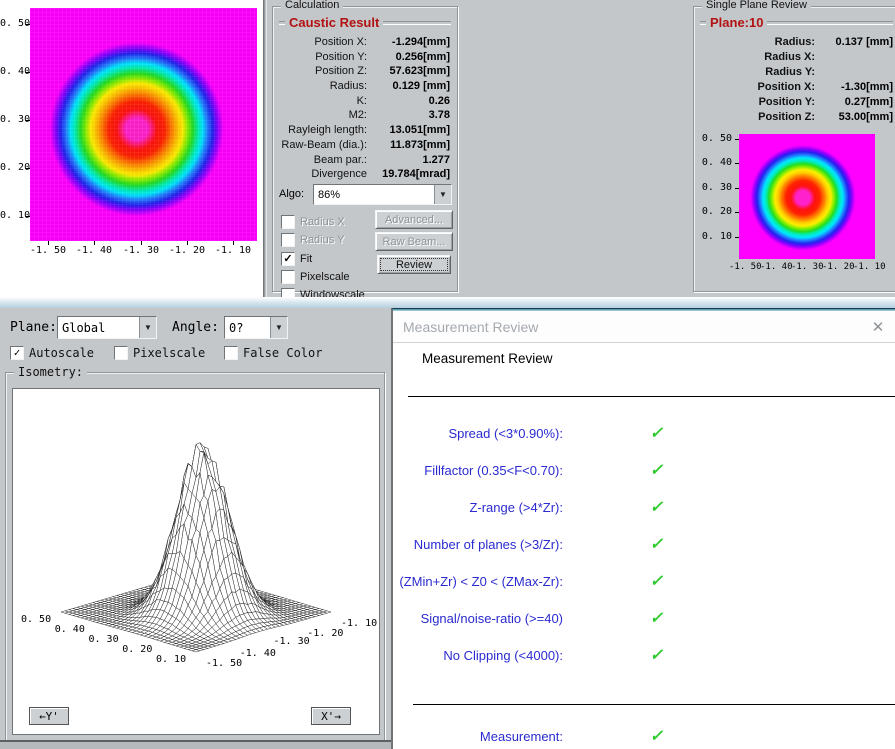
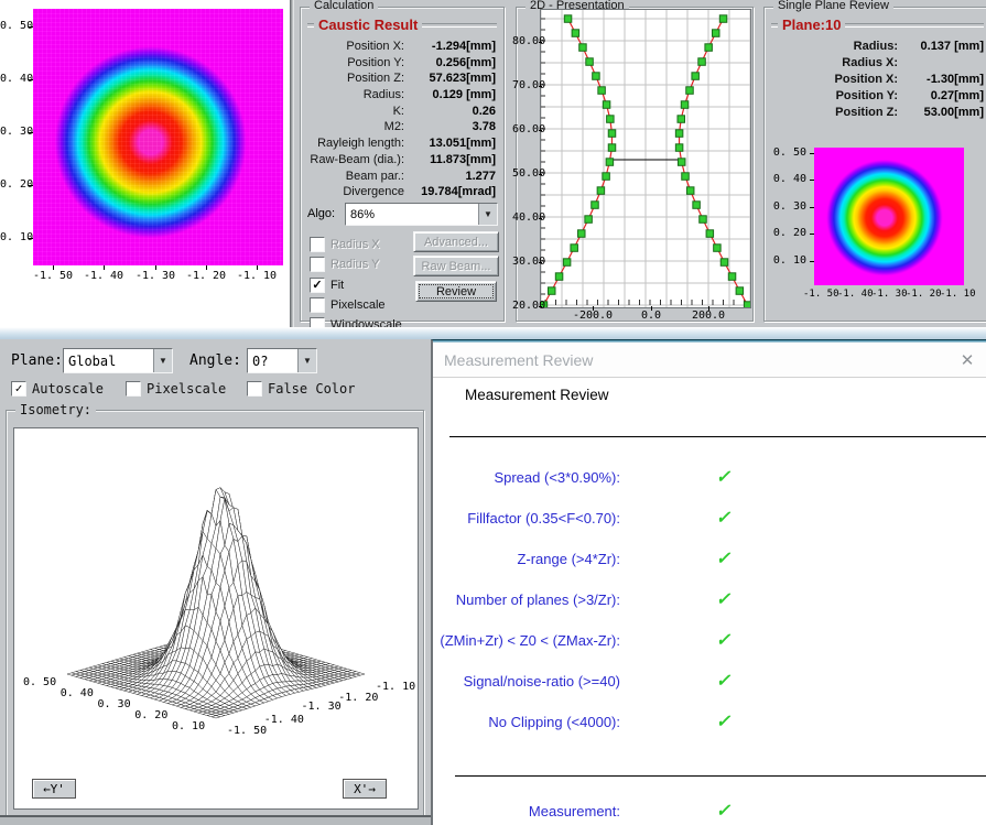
  0. 5
  0. 4
  0. 3
  0. 2
  0. 1
  -1. 50
  -1. 40
  -1. 30
  -1. 20
  -1. 10
  Calculation
  Caustic Result
  Position X:
  -1.294[mm]
  Position Y:
  0.256[mm]
  Position Z:
  57.623[mm]
  Radius:
  0.129 [mm]
  K:
  0.26
  M2:
  3.78
  Rayleigh length:
  13.051[mm]
  Raw-Beam (dia.):
  11.873[mm]
  Beam par.:
  1.277
  19.784[mrad]
  Algo:
  86%
  ▼
  Radius X
  Radius Y
  ✓
  Fit
  Pixelscale
  Windowscale
  Advanced...
  Raw Beam...
  Review
+ 2D - Presentation
+ 80.00
+ 70.00
+ 60.00
+ 50.00
+ 40.00
+ 30.00
+ 20.00
+ -200.0
+ 0.0
+ 200.0
  Single Plane Review
  Plane:10
  Radius:
  0.137 [mm]
  Radius X:
- Radius Y:
  Position X:
  -1.30[mm]
  Position Y:
  0.27[mm]
  Position Z:
  53.00[mm]
  -1. 50
  -1. 40
  -1. 30
  -1. 20
  -1. 10
  0. 50
  0. 40
  0. 30
  0. 20
  0. 10
  Plane:
  Global
  ▼
  Angle:
  0?
  ▼
  ✓
  Autoscale
  Pixelscale
  False Color
  Isometry:
  ←Y'
  X'→
  0. 50
  0. 40
  0. 30
  0. 20
  0. 10
  -1. 10
  -1. 20
  -1. 30
  -1. 40
  -1. 50
  Measurement Review
  ✕
  Measurement Review
  Spread (<3*0.90%):
  Fillfactor (0.35<F<0.70):
  Z-range (>4*Zr):
  Number of planes (>3/Zr):
  (ZMin+Zr) < Z0 < (ZMax-Zr):
  Signal/noise-ratio (>=40)
  No Clipping (<4000):
  Measurement:
